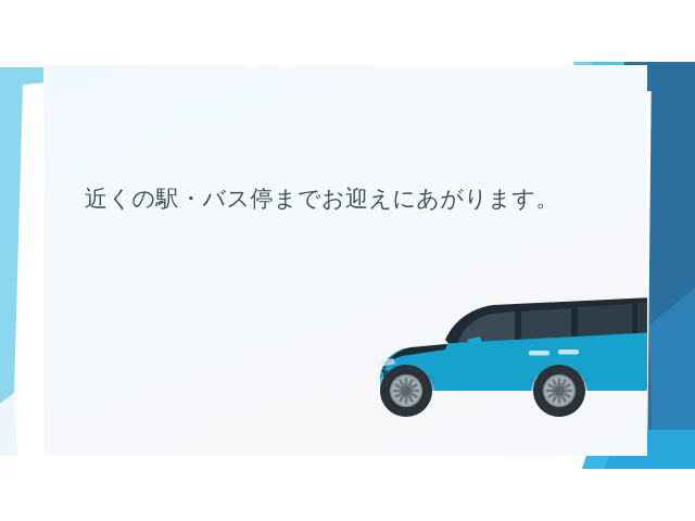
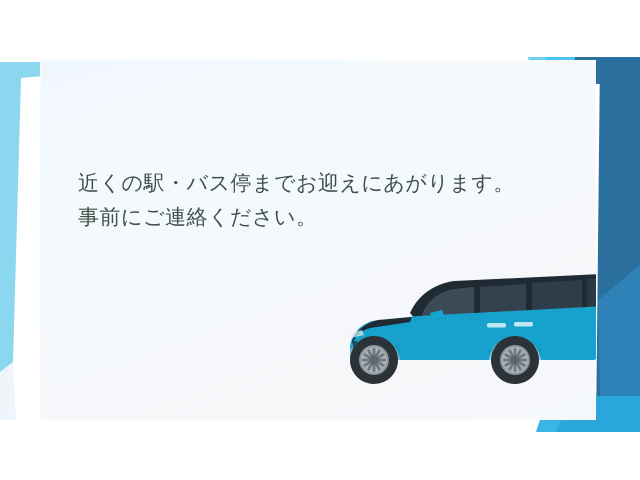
  近くの駅・バス停までお迎えにあがります。
+ 事前にご連絡ください。
